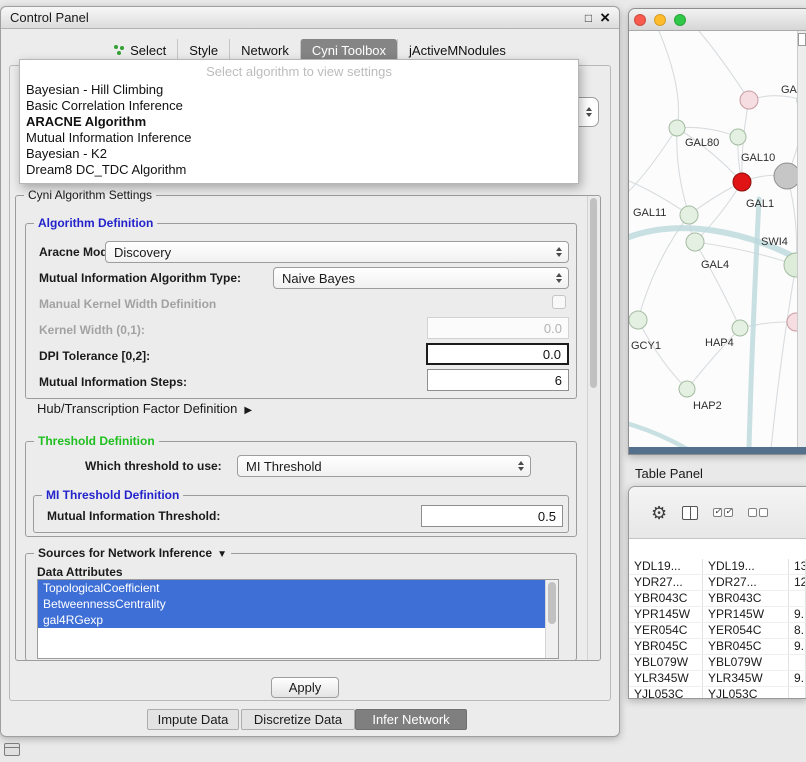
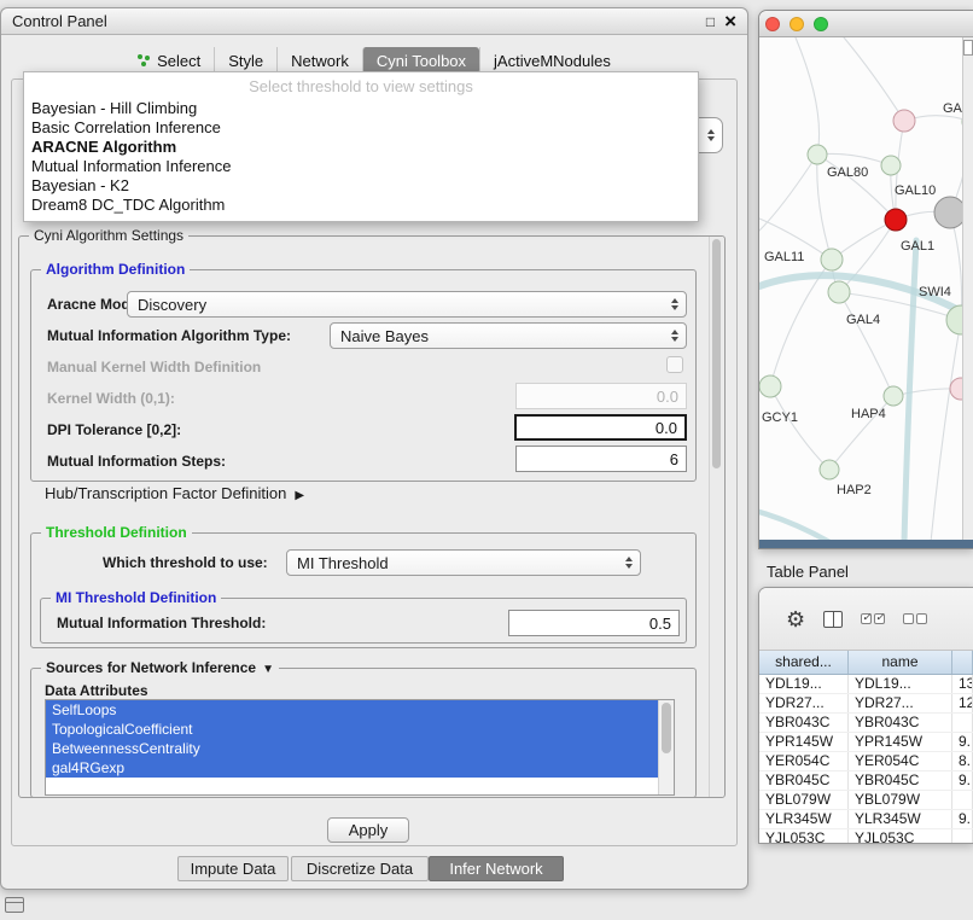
  Control Panel
  □
  ×
  Select
  Style
  Network
  Cyni Toolbox
  jActiveMNodules
  Cyni Algorithm Settings
  Algorithm Definition
  Aracne Mo
  Discovery
  Mutual Information Algorithm Type:
  Naive Bayes
  Manual Kernel Width Definition
  Kernel Width (0,1):
  0.0
  DPI Tolerance [0,2]:
  0.0
  Mutual Information Steps:
  6
  Hub/Transcription Factor Definition ▶
  Threshold Definition
  Which threshold to use:
  MI Threshold
  MI Threshold Definition
  Mutual Information Threshold:
  0.5
  Sources for Network Inference ▼
  Data Attributes
+ SelfLoops
  TopologicalCoefficient
  BetweennessCentrality
  gal4RGexp
  Apply
  Impute Data
  Discretize Data
  Infer Network
- Select algorithm to view settings
+ Select threshold to view settings
  Bayesian - Hill Climbing
  Basic Correlation Inference
  ARACNE Algorithm
  Mutual Information Inference
  Bayesian - K2
  Dream8 DC_TDC Algorithm
  GAL80
  GAL10
  GAL11
  GAL1
  SWI4
  GAL4
  GCY1
  HAP4
  HAP2
  Table Panel
  ⚙
+ shared...
+ name
  YDL19...
  YDL19...
  13
  YDR27...
  YDR27...
  12
  YBR043C
  YBR043C
  YPR145W
  YPR145W
  9.
  YER054C
  YER054C
  8.
  YBR045C
  YBR045C
  9.
  YBL079W
  YBL079W
  YLR345W
  YLR345W
  9.
  YJL053C
  YJL053C
